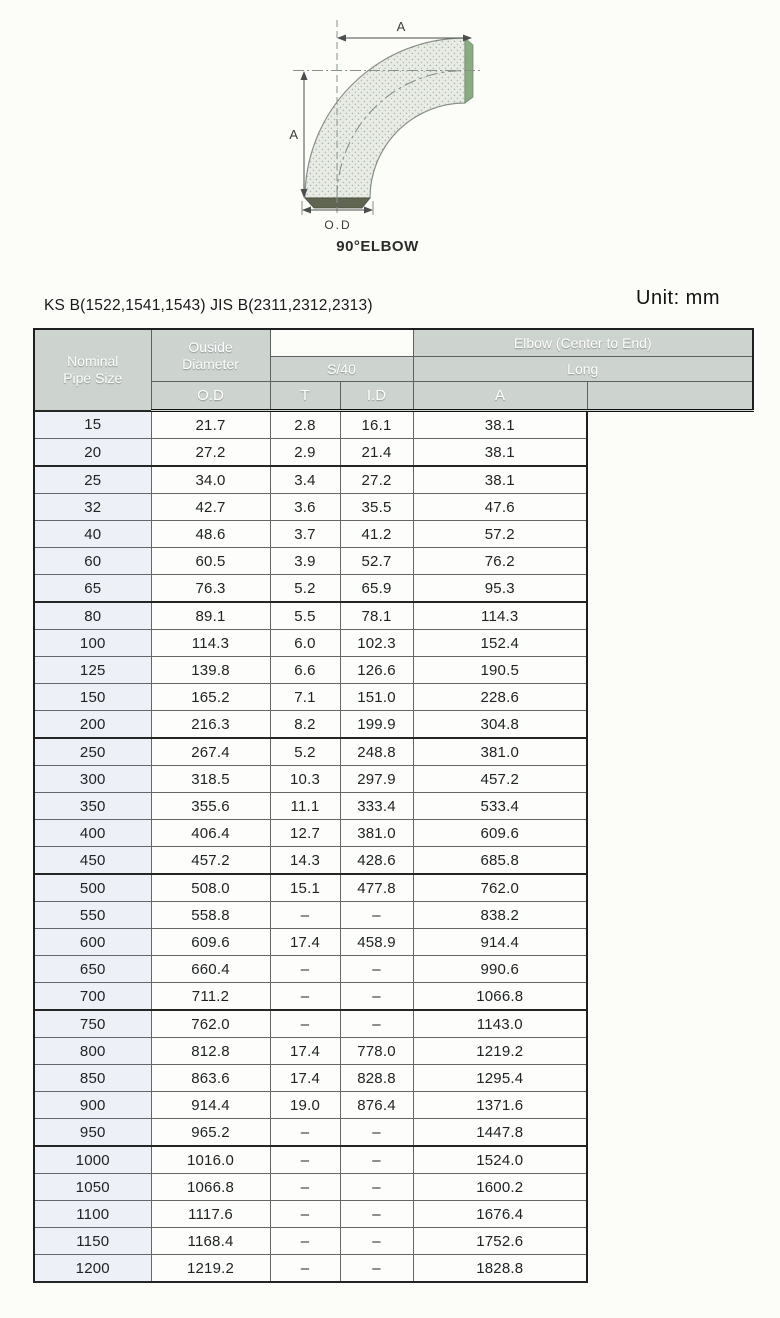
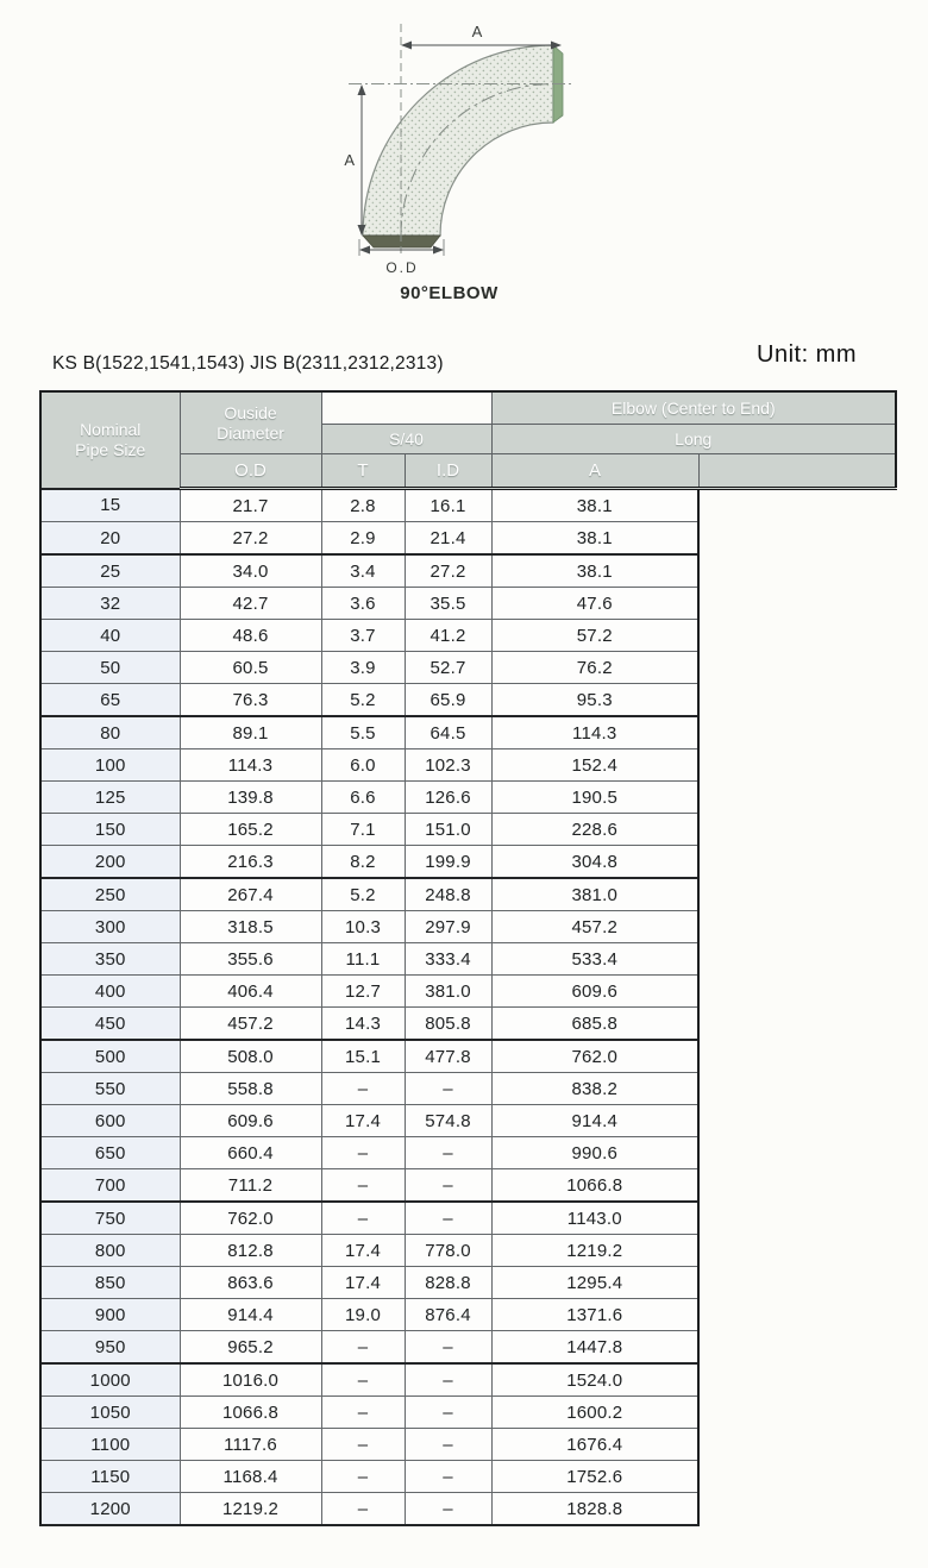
  A
  A
  O.D
  90°ELBOW
  KS B(1522,1541,1543) JIS B(2311,2312,2313)
  Unit: mm
  Nominal Pipe Size	Ouside Diameter		Elbow (Center to End)
  S/40	Long
  O.D	T	I.D	A
  15	21.7	2.8	16.1	38.1
  20	27.2	2.9	21.4	38.1
  25	34.0	3.4	27.2	38.1
  32	42.7	3.6	35.5	47.6
  40	48.6	3.7	41.2	57.2
- 60	60.5	3.9	52.7	76.2
+ 50	60.5	3.9	52.7	76.2
  65	76.3	5.2	65.9	95.3
- 80	89.1	5.5	78.1	114.3
+ 80	89.1	5.5	64.5	114.3
  100	114.3	6.0	102.3	152.4
  125	139.8	6.6	126.6	190.5
  150	165.2	7.1	151.0	228.6
  200	216.3	8.2	199.9	304.8
  250	267.4	5.2	248.8	381.0
  300	318.5	10.3	297.9	457.2
  350	355.6	11.1	333.4	533.4
  400	406.4	12.7	381.0	609.6
- 450	457.2	14.3	428.6	685.8
+ 450	457.2	14.3	805.8	685.8
  500	508.0	15.1	477.8	762.0
  550	558.8	–	–	838.2
- 600	609.6	17.4	458.9	914.4
+ 600	609.6	17.4	574.8	914.4
  650	660.4	–	–	990.6
  700	711.2	–	–	1066.8
  750	762.0	–	–	1143.0
  800	812.8	17.4	778.0	1219.2
  850	863.6	17.4	828.8	1295.4
  900	914.4	19.0	876.4	1371.6
  950	965.2	–	–	1447.8
  1000	1016.0	–	–	1524.0
  1050	1066.8	–	–	1600.2
  1100	1117.6	–	–	1676.4
  1150	1168.4	–	–	1752.6
  1200	1219.2	–	–	1828.8
